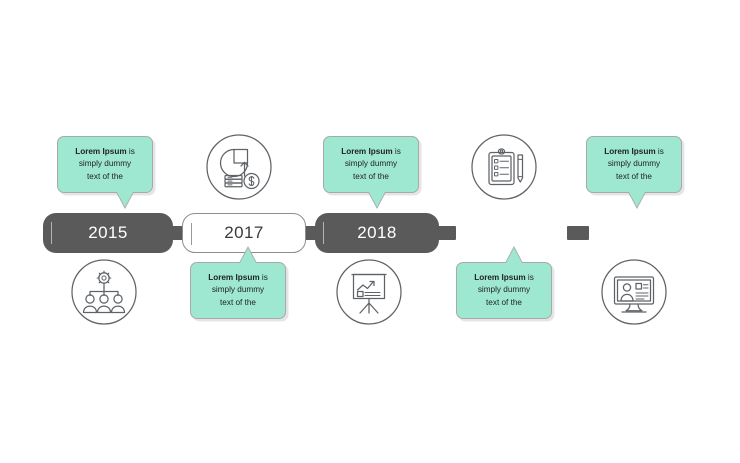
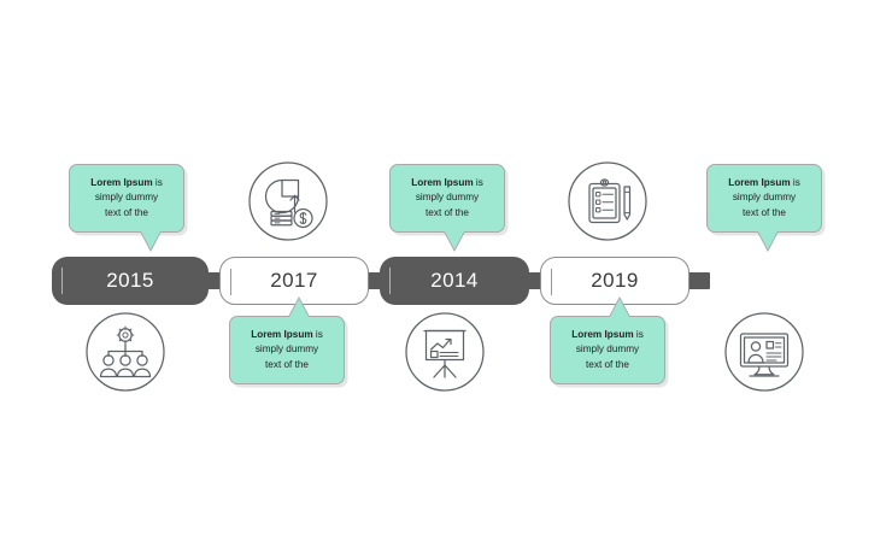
  Lorem Ipsum is
  simply dummy
  text of the
  Lorem Ipsum is
  simply dummy
  text of the
  Lorem Ipsum is
  simply dummy
  text of the
  2015
  2017
- 2018
+ 2014
+ 2019
  Lorem Ipsum is
  simply dummy
  text of the
  Lorem Ipsum is
  simply dummy
  text of the
